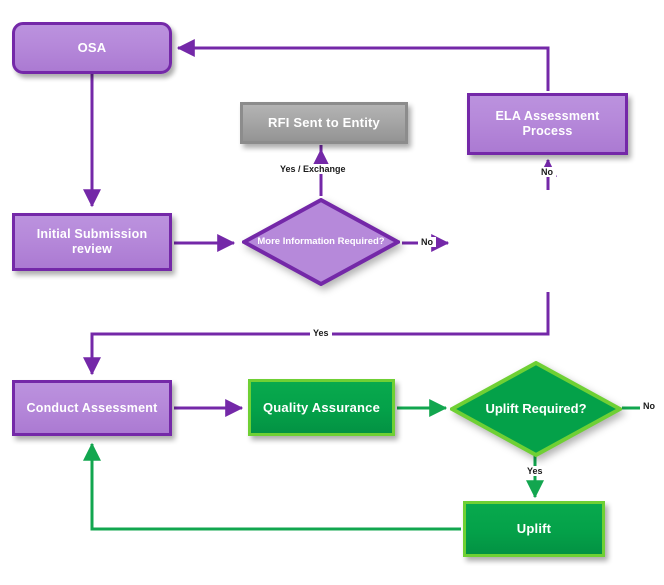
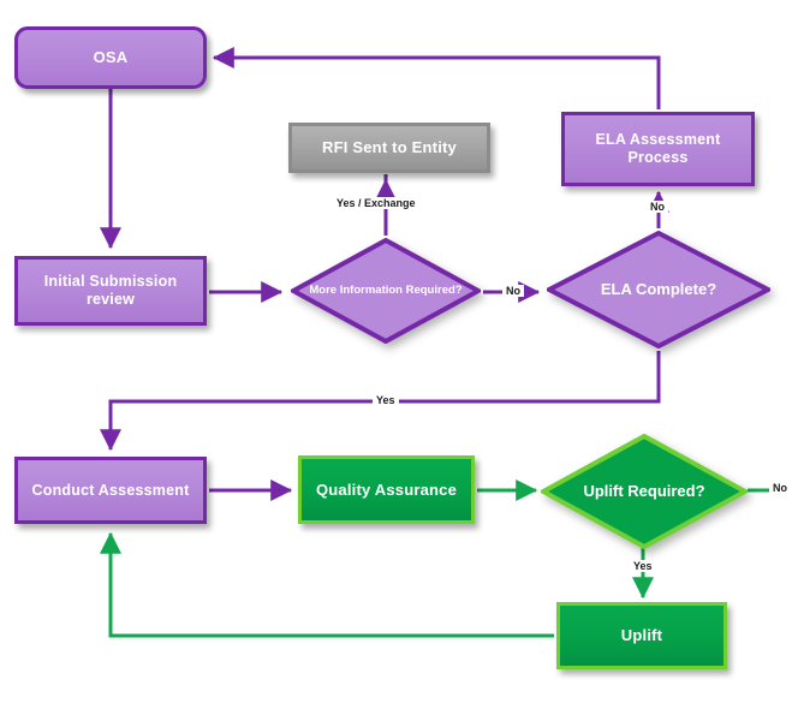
  OSA
  RFI Sent to Entity
  ELA Assessment Process
  Initial Submission review
  More Information Required?
+ ELA Complete?
  Conduct Assessment
  Quality Assurance
  Uplift Required?
  Uplift
  Yes / Exchange
  No
  No
  Yes
  No
  Yes
